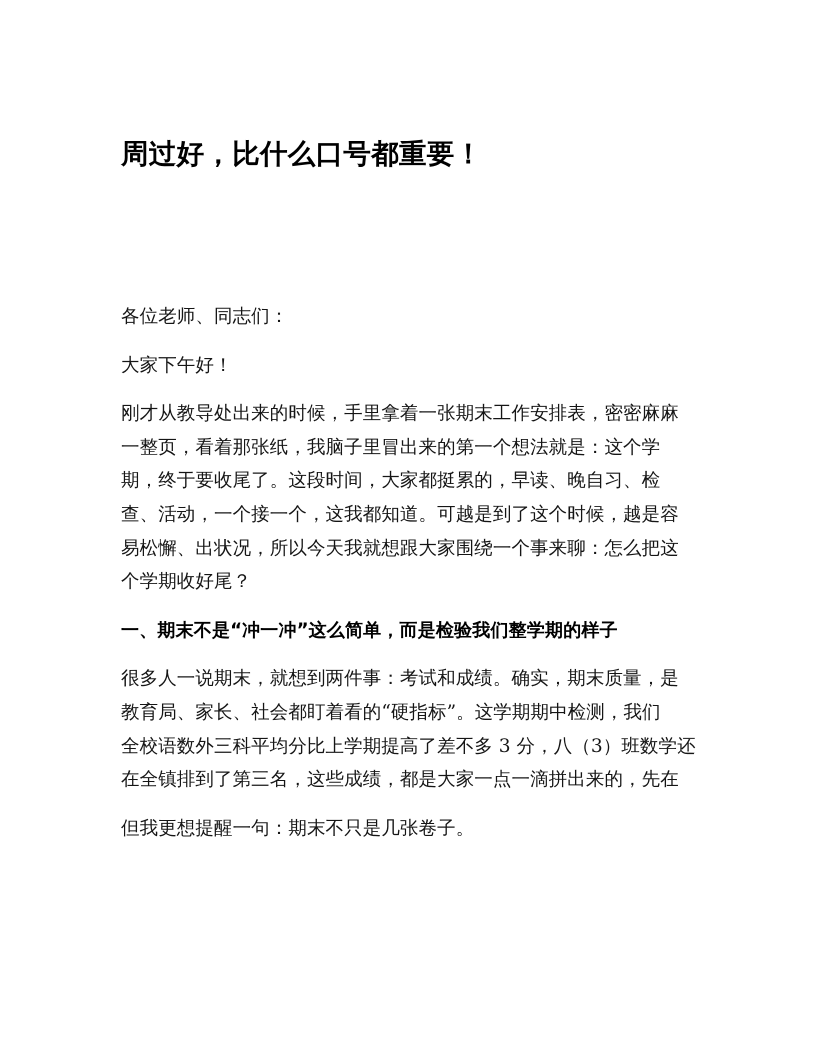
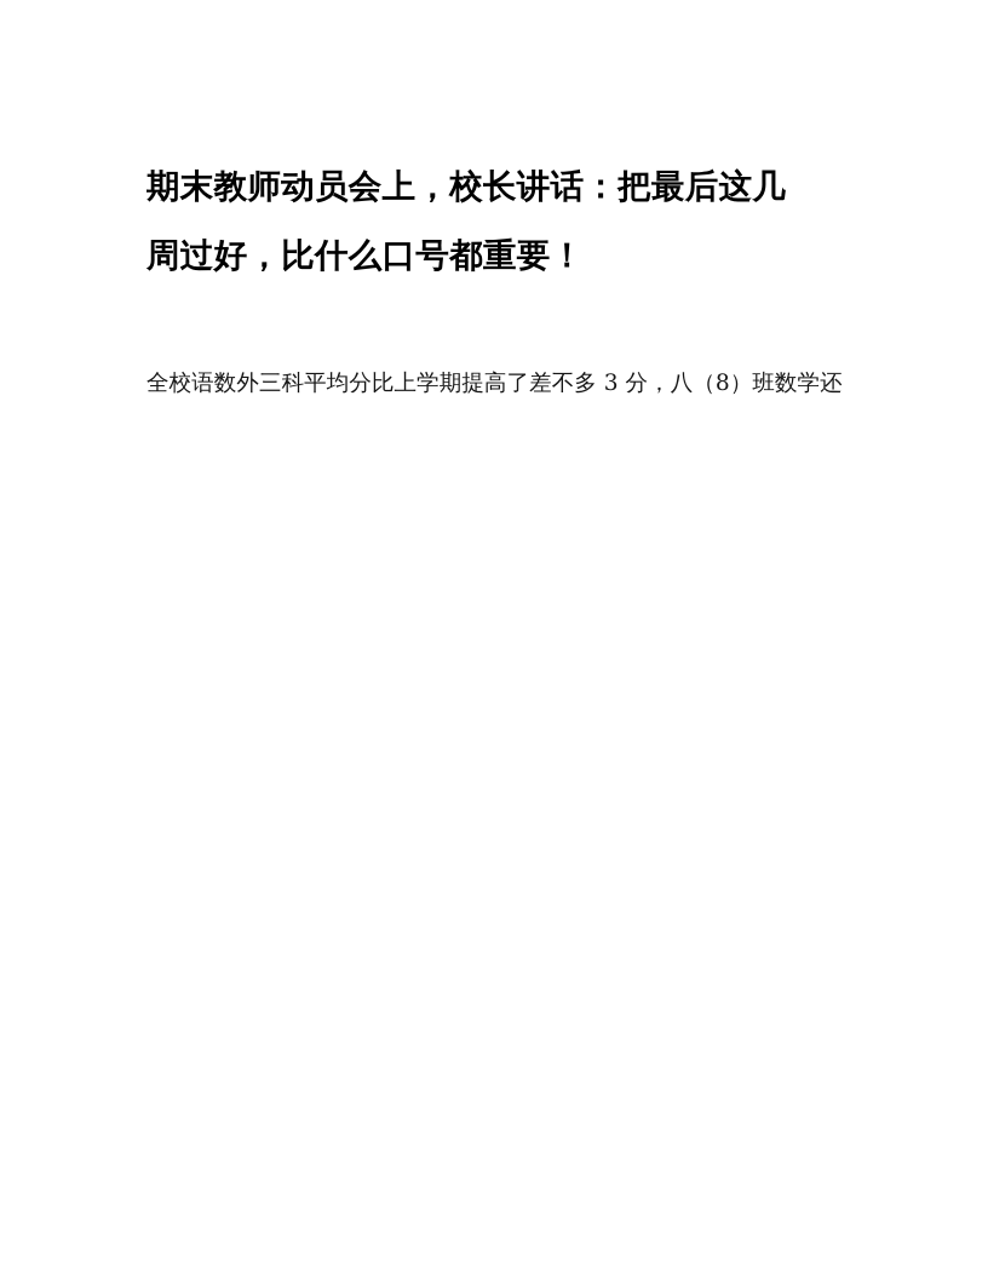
+ 期末教师动员会上，校长讲话：把最后这几
  周过好，比什么口号都重要！
- 各位老师、同志们：
- 大家下午好！
- 刚才从教导处出来的时候，手里拿着一张期末工作安排表，密密麻麻
- 一整页，看着那张纸，我脑子里冒出来的第一个想法就是：这个学
- 期，终于要收尾了。这段时间，大家都挺累的，早读、晚自习、检
- 查、活动，一个接一个，这我都知道。可越是到了这个时候，越是容
- 易松懈、出状况，所以今天我就想跟大家围绕一个事来聊：怎么把这
- 个学期收好尾？
- 一、期末不是“冲一冲”这么简单，而是检验我们整学期的样子
- 很多人一说期末，就想到两件事：考试和成绩。确实，期末质量，是
- 教育局、家长、社会都盯着看的“硬指标”。这学期期中检测，我们
- 全校语数外三科平均分比上学期提高了差不多 3 分，八（3）班数学还
+ 全校语数外三科平均分比上学期提高了差不多 3 分，八（8）班数学还
- 在全镇排到了第三名，这些成绩，都是大家一点一滴拼出来的，先在
- 但我更想提醒一句：期末不只是几张卷子。
